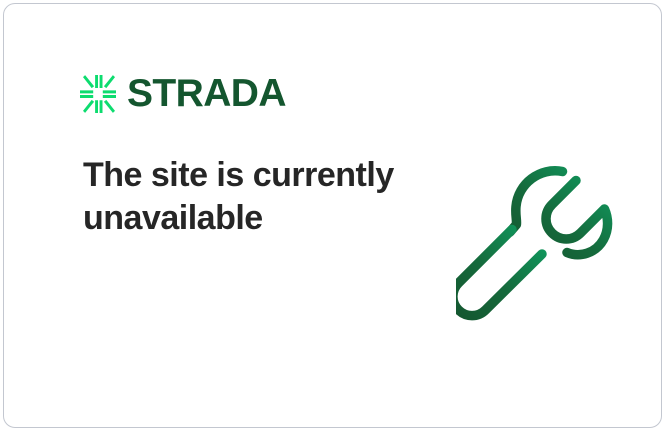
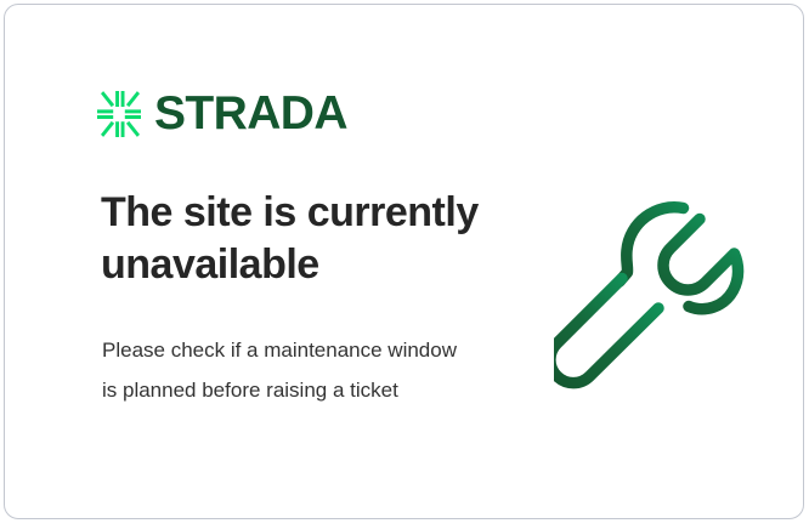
  STRADA
  The site is currently unavailable
+ Please check if a maintenance window is planned before raising a ticket
